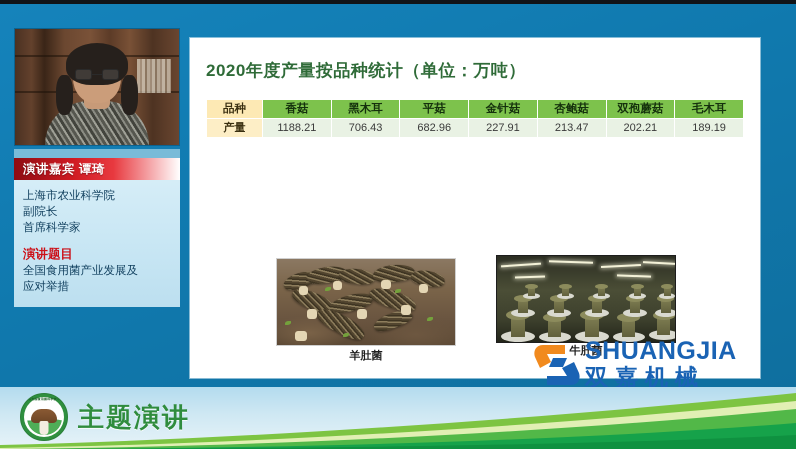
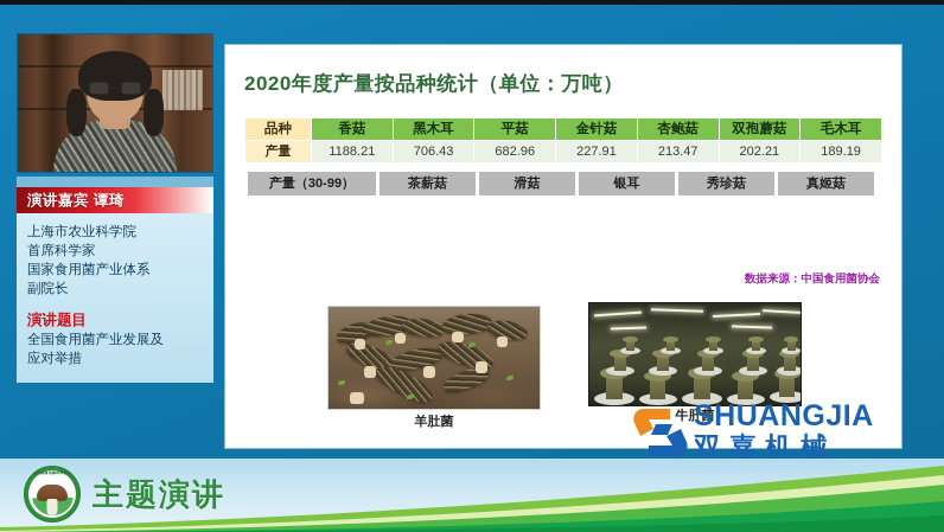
  演讲嘉宾 谭琦
  上海市农业科学院
- 副院长
+ 首席科学家
+ 国家食用菌产业体系
- 首席科学家
+ 副院长
  演讲题目
  全国食用菌产业发展及
  应对举措
  2020年度产量按品种统计（单位：万吨）
  品种	香菇	黑木耳	平菇	金针菇	杏鲍菇	双孢蘑菇	毛木耳
  产量	1188.21	706.43	682.96	227.91	213.47	202.21	189.19
+ 产量（30-99）	茶薪菇	滑菇	银耳	秀珍菇	真姬菇
+ 数据来源：中国食用菌协会
  羊肚菌
  牛肝菌
  SHUANGJIA
  双嘉机械
  主题演讲
